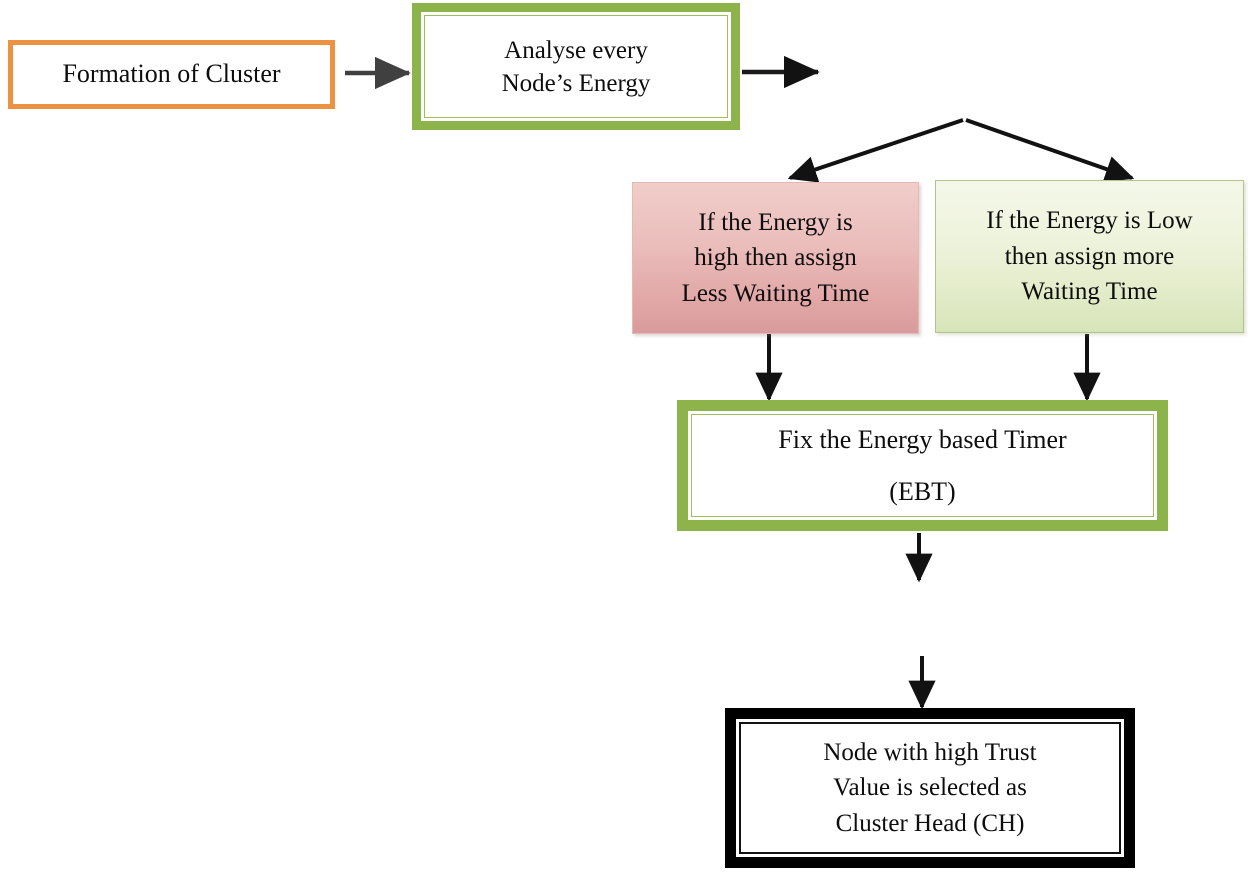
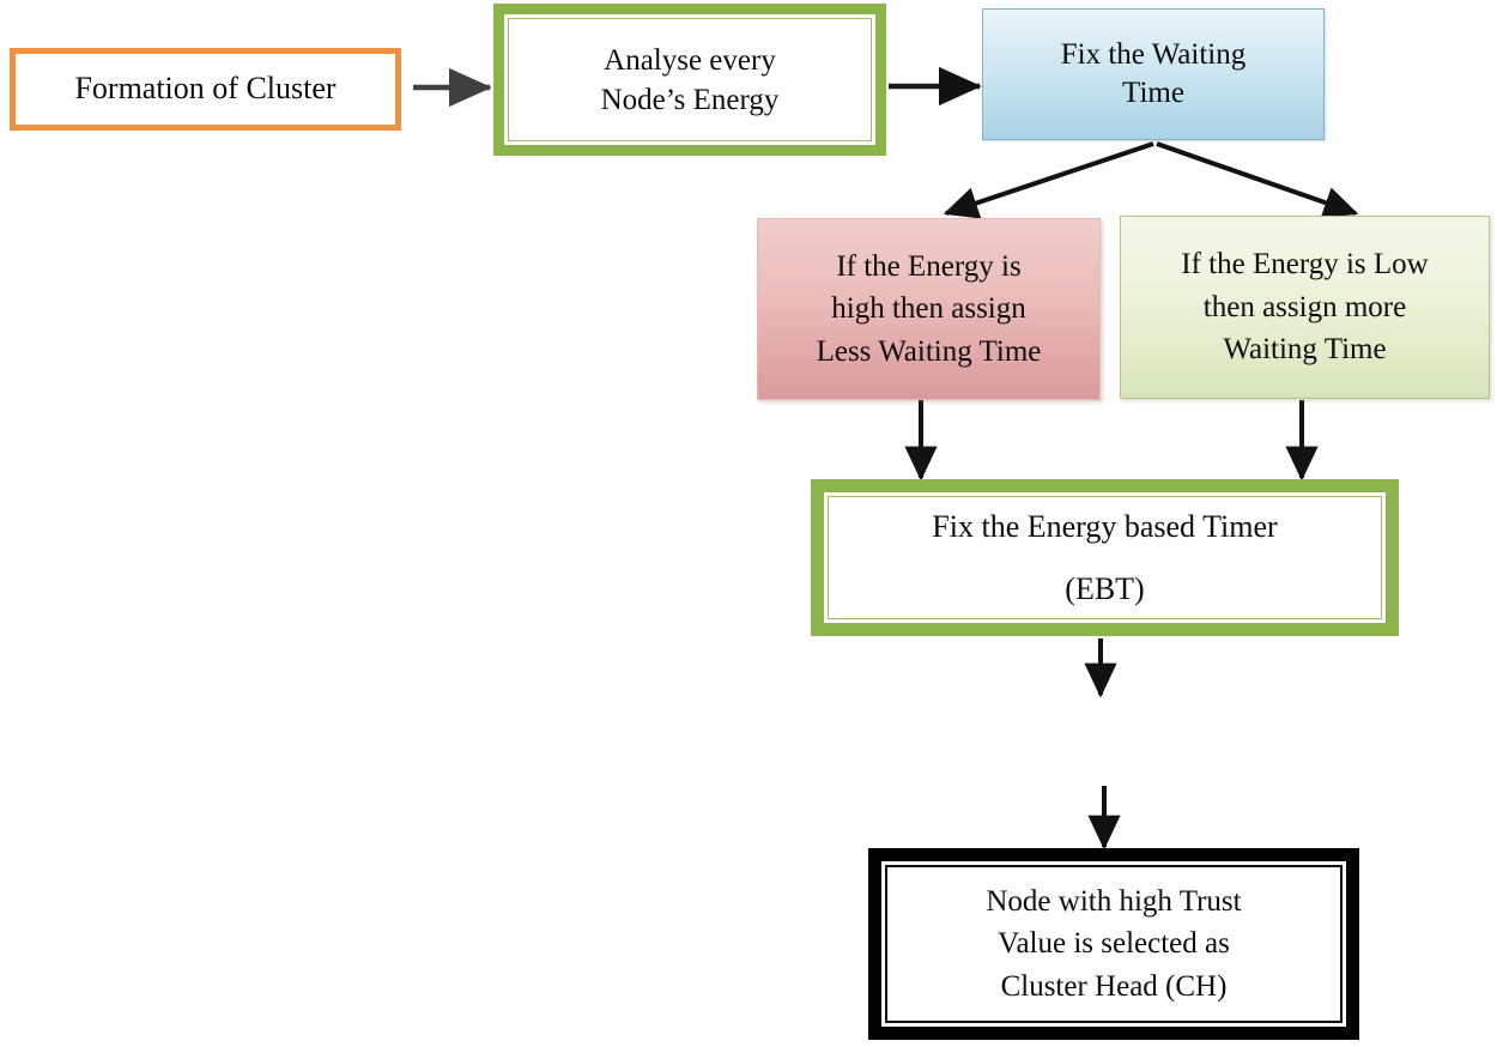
  Formation of Cluster
  Analyse every
  Node’s Energy
+ Fix the Waiting
+ Time
  If the Energy is
  high then assign
  Less Waiting Time
  If the Energy is Low
  then assign more
  Waiting Time
  Fix the Energy based Timer
  (EBT)
  Node with high Trust
  Value is selected as
  Cluster Head (CH)
